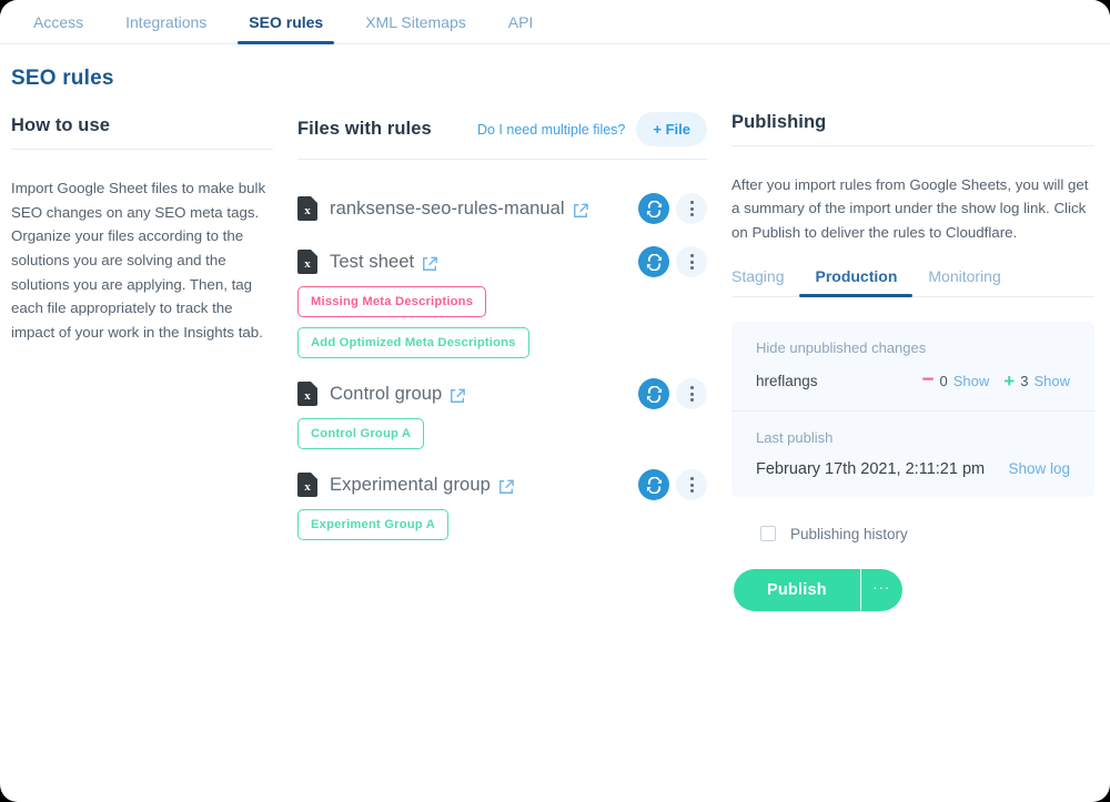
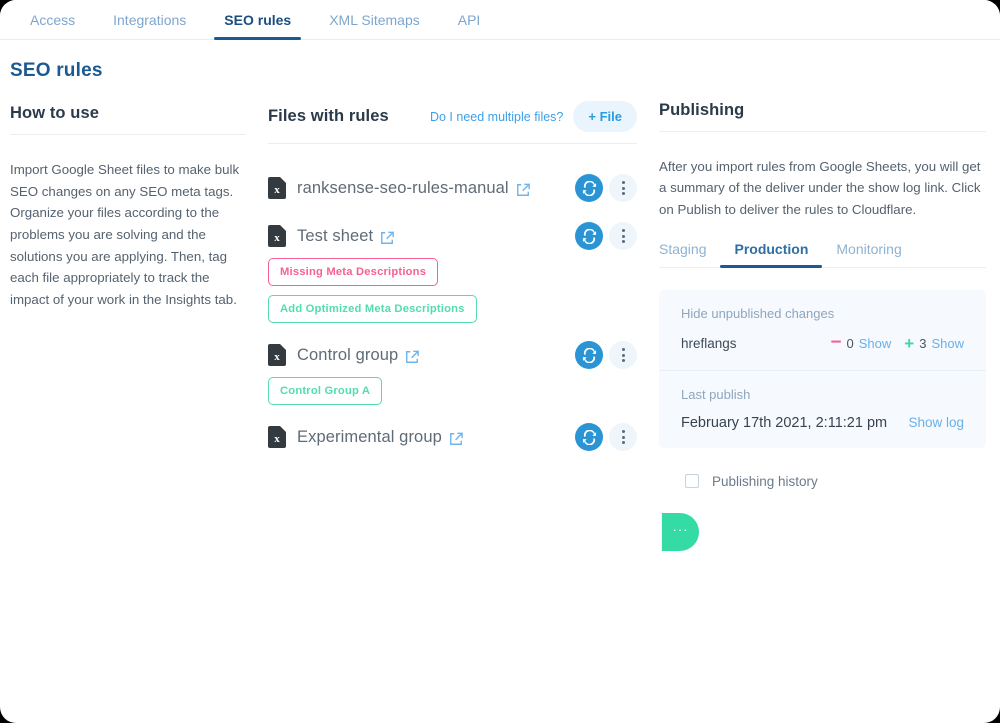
  Access
  Integrations
  SEO rules
  XML Sitemaps
  API
  SEO rules
  How to use
- Import Google Sheet files to make bulk SEO changes on any SEO meta tags. Organize your files according to the solutions you are solving and the solutions you are applying. Then, tag each file appropriately to track the impact of your work in the Insights tab.
+ Import Google Sheet files to make bulk SEO changes on any SEO meta tags. Organize your files according to the problems you are solving and the solutions you are applying. Then, tag each file appropriately to track the impact of your work in the Insights tab.
  Files with rules
  Do I need multiple files?
  + File
  x
  ranksense-seo-rules-manual
  x
  Test sheet
  Missing Meta Descriptions
  Add Optimized Meta Descriptions
  x
  Control group
  Control Group A
  x
  Experimental group
- Experiment Group A
  Publishing
- After you import rules from Google Sheets, you will get a summary of the import under the show log link. Click on Publish to deliver the rules to Cloudflare.
+ After you import rules from Google Sheets, you will get a summary of the deliver under the show log link. Click on Publish to deliver the rules to Cloudflare.
  Staging
  Production
  Monitoring
  Hide unpublished changes
  hreflangs
  −
  0
  Show
  +
  3
  Show
  Last publish
  February 17th 2021, 2:11:21 pm
  Show log
  Publishing history
- Publish
  ···
